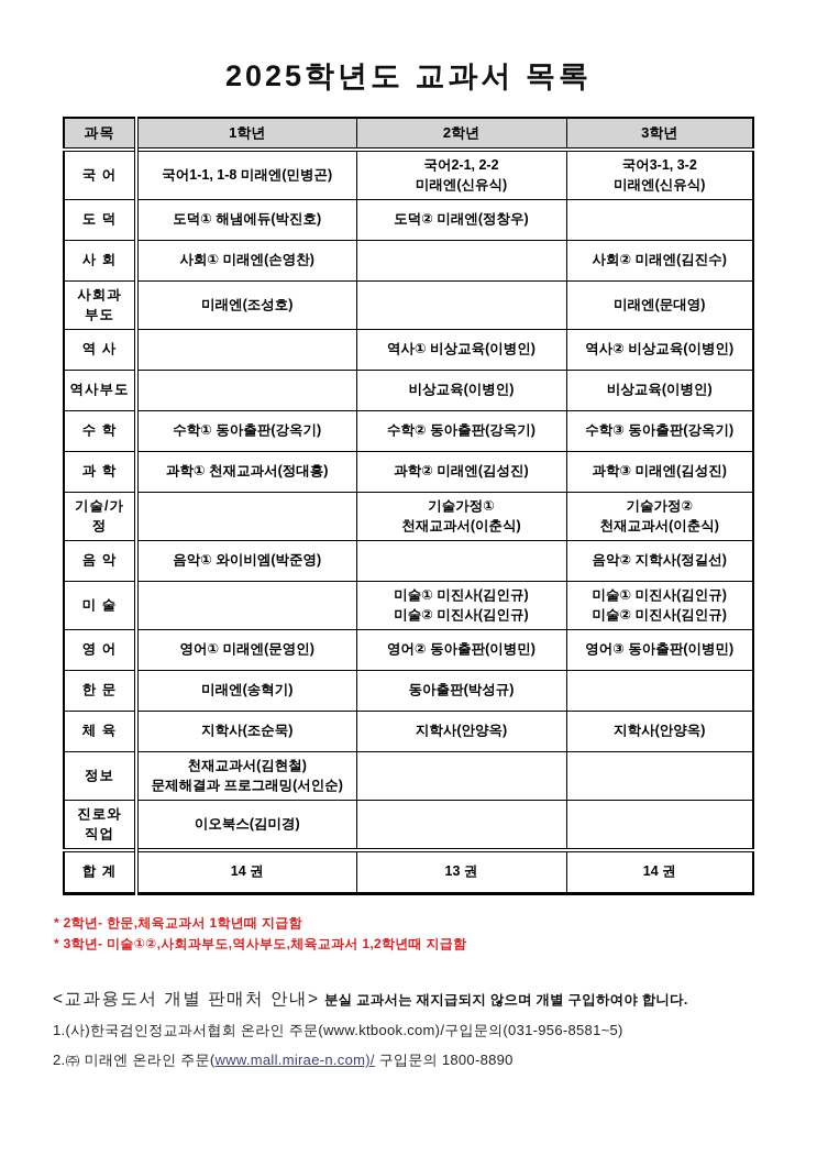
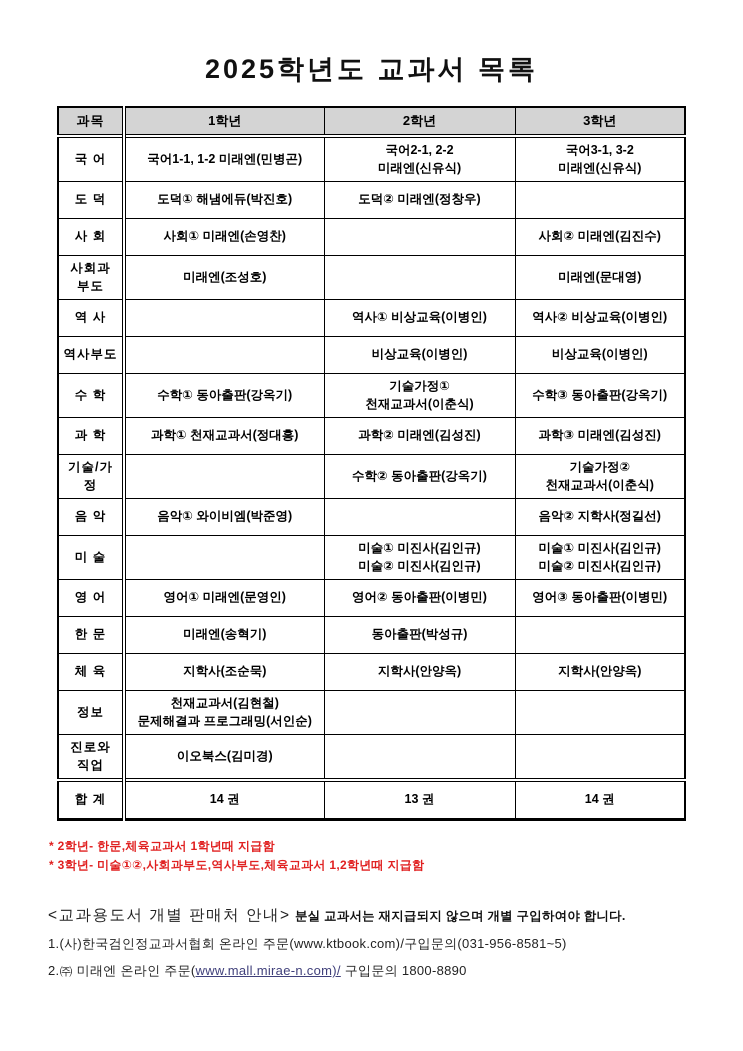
  2025학년도 교과서 목록
  과목	1학년	2학년	3학년
- 국 어	국어1-1, 1-8 미래엔(민병곤)	국어2-1, 2-2 미래엔(신유식)	국어3-1, 3-2 미래엔(신유식)
+ 국 어	국어1-1, 1-2 미래엔(민병곤)	국어2-1, 2-2 미래엔(신유식)	국어3-1, 3-2 미래엔(신유식)
  도 덕	도덕① 해냄에듀(박진호)	도덕② 미래엔(정창우)
  사 회	사회① 미래엔(손영찬)		사회② 미래엔(김진수)
  사회과 부도	미래엔(조성호)		미래엔(문대영)
  역 사		역사① 비상교육(이병인)	역사② 비상교육(이병인)
  역사부도		비상교육(이병인)	비상교육(이병인)
- 수 학	수학① 동아출판(강옥기)	수학② 동아출판(강옥기)	수학③ 동아출판(강옥기)
+ 수 학	수학① 동아출판(강옥기)	기술가정① 천재교과서(이춘식)	수학③ 동아출판(강옥기)
  과 학	과학① 천재교과서(정대홍)	과학② 미래엔(김성진)	과학③ 미래엔(김성진)
- 기술/가정		기술가정① 천재교과서(이춘식)	기술가정② 천재교과서(이춘식)
+ 기술/가정		수학② 동아출판(강옥기)	기술가정② 천재교과서(이춘식)
  음 악	음악① 와이비엠(박준영)		음악② 지학사(정길선)
  미 술		미술① 미진사(김인규) 미술② 미진사(김인규)	미술① 미진사(김인규) 미술② 미진사(김인규)
  영 어	영어① 미래엔(문영인)	영어② 동아출판(이병민)	영어③ 동아출판(이병민)
  한 문	미래엔(송혁기)	동아출판(박성규)
  체 육	지학사(조순묵)	지학사(안양옥)	지학사(안양옥)
  정보	천재교과서(김현철) 문제해결과 프로그래밍(서인순)
  진로와 직업	이오북스(김미경)
  합 계	14 권	13 권	14 권
  * 2학년- 한문,체육교과서 1학년때 지급함
  * 3학년- 미술①②,사회과부도,역사부도,체육교과서 1,2학년때 지급함
  <교과용도서 개별 판매처 안내> 분실 교과서는 재지급되지 않으며 개별 구입하여야 합니다.
  1.(사)한국검인정교과서협회 온라인 주문(www.ktbook.com)/구입문의(031-956-8581~5)
  2.㈜ 미래엔 온라인 주문(www.mall.mirae-n.com)/ 구입문의 1800-8890
